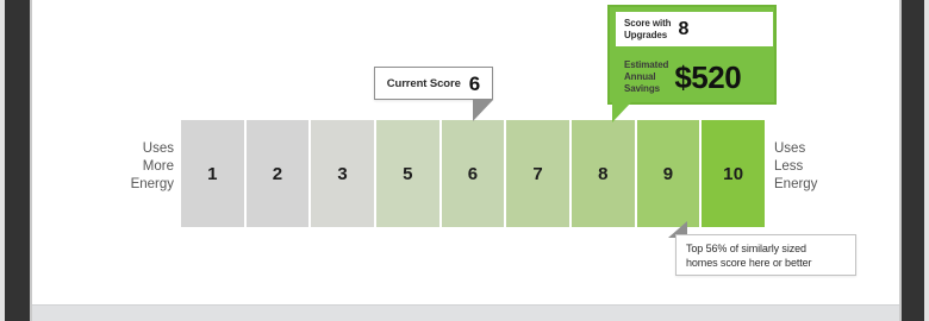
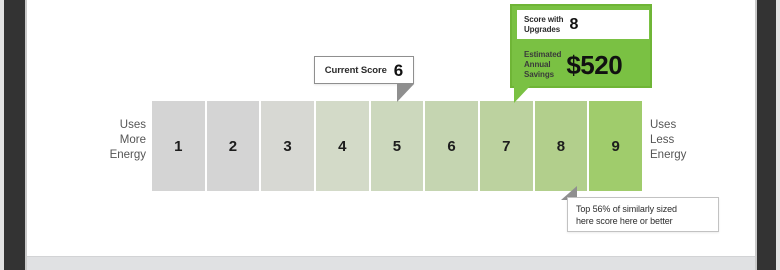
  Uses
  More
  Energy
  1
  2
  3
+ 4
  5
  6
  7
  8
  9
- 10
  Uses
  Less
  Energy
  Current Score
  6
  Score with
  Upgrades
  8
  Estimated
  Annual
  Savings
  $520
  Top 56% of similarly sized
- homes score here or better
+ here score here or better
